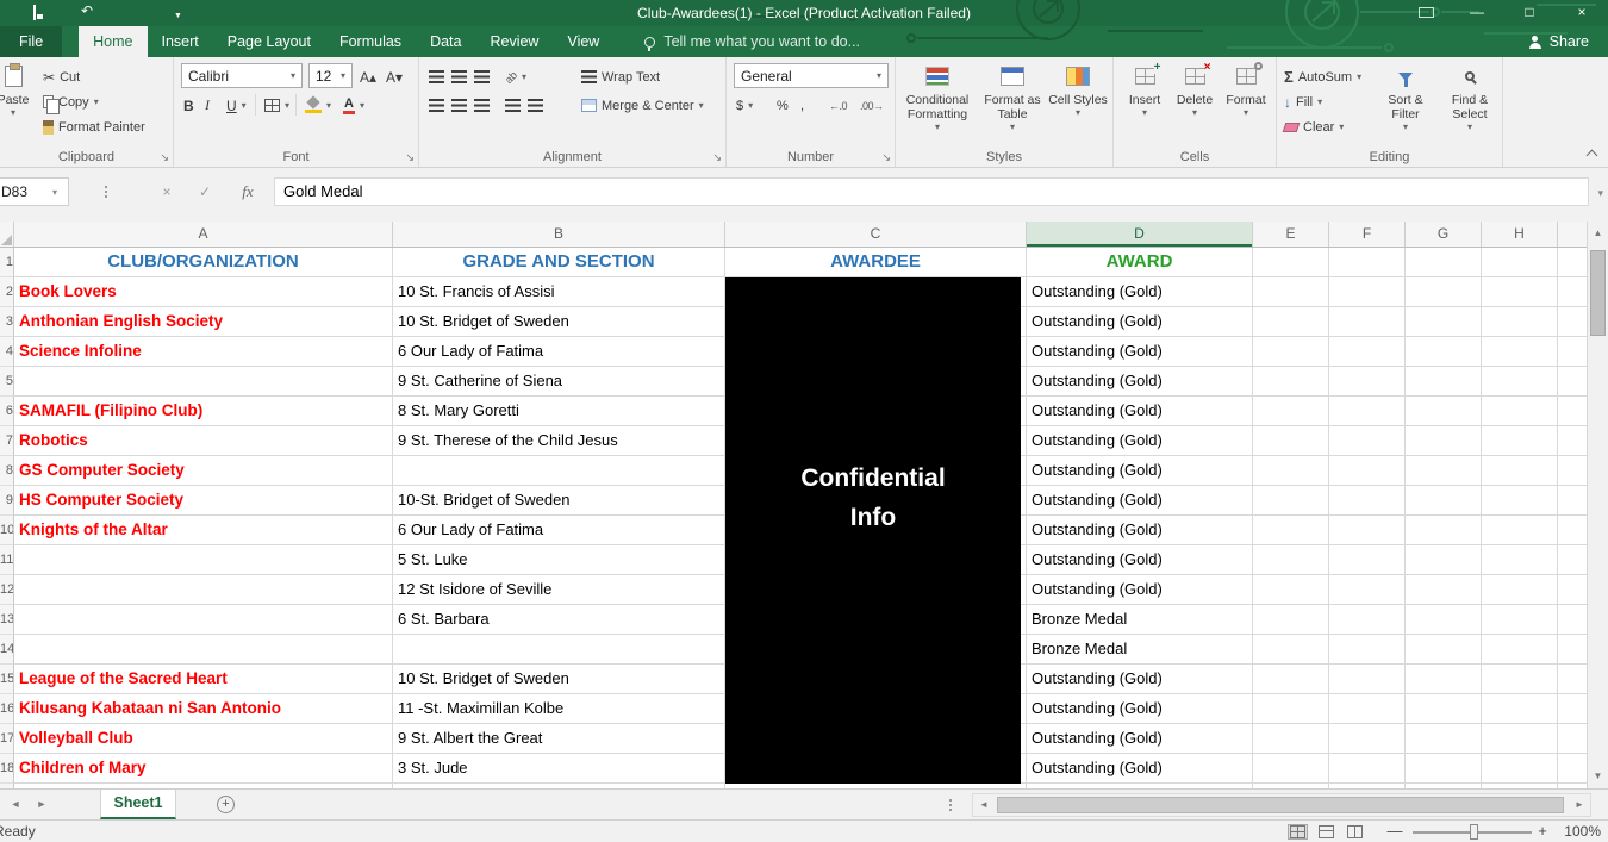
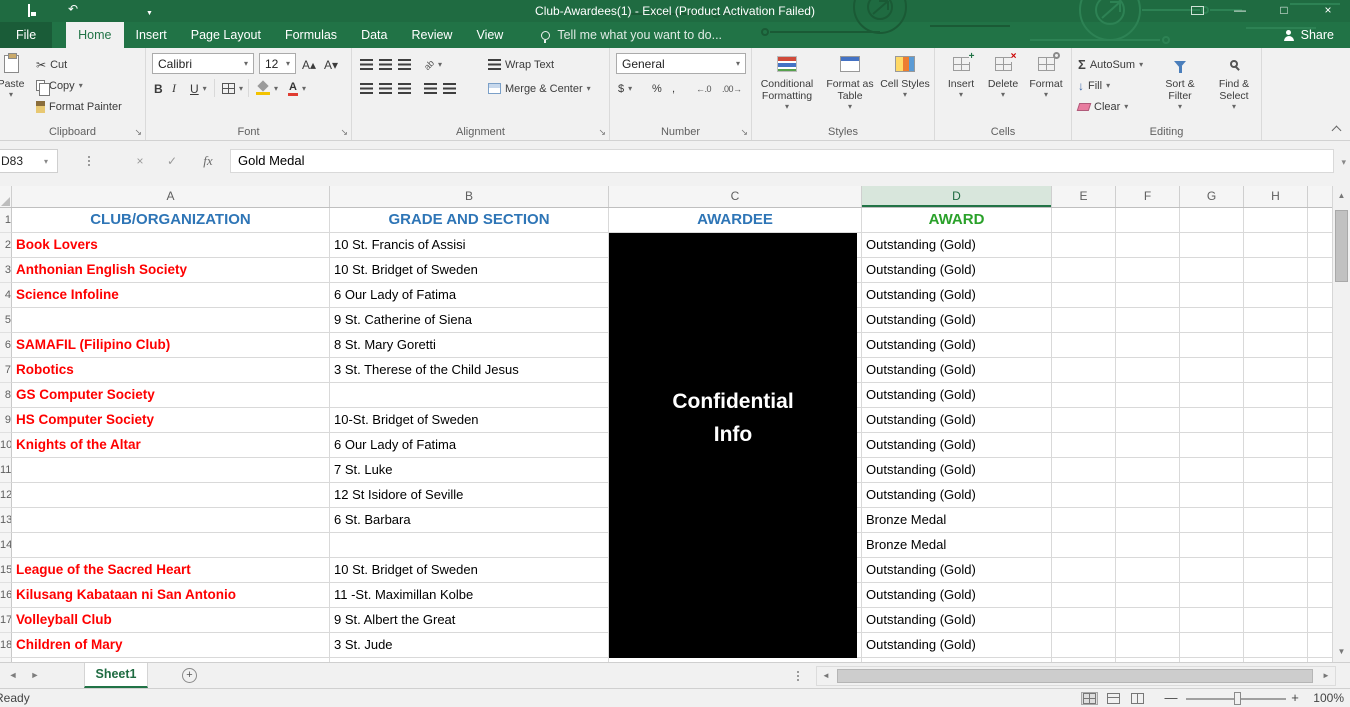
  Club-Awardees(1) - Excel (Product Activation Failed)
  ↶
  —
  □
  ×
  File
  Home
  Insert
  Page Layout
  Formulas
  Data
  Review
  View
  Tell me what you want to do...
  Share
  Paste
  ▾
  ✂
  Cut
  Copy
  ▾
  Format Painter
  Clipboard
  ↘
  Calibri
  ▾
  12
  ▾
  A▴
  A▾
  B
  I
  U
  ▾
  ▾
  ▾
  A
  ▾
  Font
  ↘
  ▾
  Wrap Text
  Merge & Center
  ▾
  Alignment
  ↘
  General
  ▾
  $
  ▾
  %
  ,
  ←.0
  .00→
  Number
  ↘
  Conditional Formatting
  ▾
  Format as Table
  ▾
  Cell Styles
  ▾
  Styles
  +
  Insert
  ▾
  ×
  Delete
  ▾
  Format
  ▾
  Cells
  Σ
  AutoSum
  ▾
  ↓
  Fill
  ▾
  Clear
  ▾
  Sort & Filter
  ▾
  Find & Select
  ▾
  Editing
  D83
  ▾
  ×
  ✓
  fx
  Gold Medal
  ▾
  A
  B
  C
  D
  E
  F
  G
  H
  1
  CLUB/ORGANIZATION
  GRADE AND SECTION
  AWARDEE
  AWARD
  2
  Book Lovers
  10 St. Francis of Assisi
  Outstanding (Gold)
  3
  Anthonian English Society
  10 St. Bridget of Sweden
  Outstanding (Gold)
  4
  Science Infoline
  6 Our Lady of Fatima
  Outstanding (Gold)
  5
  9 St. Catherine of Siena
  Outstanding (Gold)
  6
  SAMAFIL (Filipino Club)
  8 St. Mary Goretti
  Outstanding (Gold)
  7
  Robotics
- 9 St. Therese of the Child Jesus
+ 3 St. Therese of the Child Jesus
  Outstanding (Gold)
  8
  GS Computer Society
  Outstanding (Gold)
  9
  HS Computer Society
  10-St. Bridget of Sweden
  Outstanding (Gold)
  10
  Knights of the Altar
  6 Our Lady of Fatima
  Outstanding (Gold)
  11
- 5 St. Luke
+ 7 St. Luke
  Outstanding (Gold)
  12
  12 St Isidore of Seville
  Outstanding (Gold)
  13
  6 St. Barbara
  Bronze Medal
  14
  Bronze Medal
  15
  League of the Sacred Heart
  10 St. Bridget of Sweden
  Outstanding (Gold)
  16
  Kilusang Kabataan ni San Antonio
  11 -St. Maximillan Kolbe
  Outstanding (Gold)
  17
  Volleyball Club
  9 St. Albert the Great
  Outstanding (Gold)
  18
  Children of Mary
  3 St. Jude
  Outstanding (Gold)
  Confidential Info
  ▲
  ▼
  ◄
  ►
  Sheet1
  +
  ◄
  ►
  eady
  —
  +
  100%
